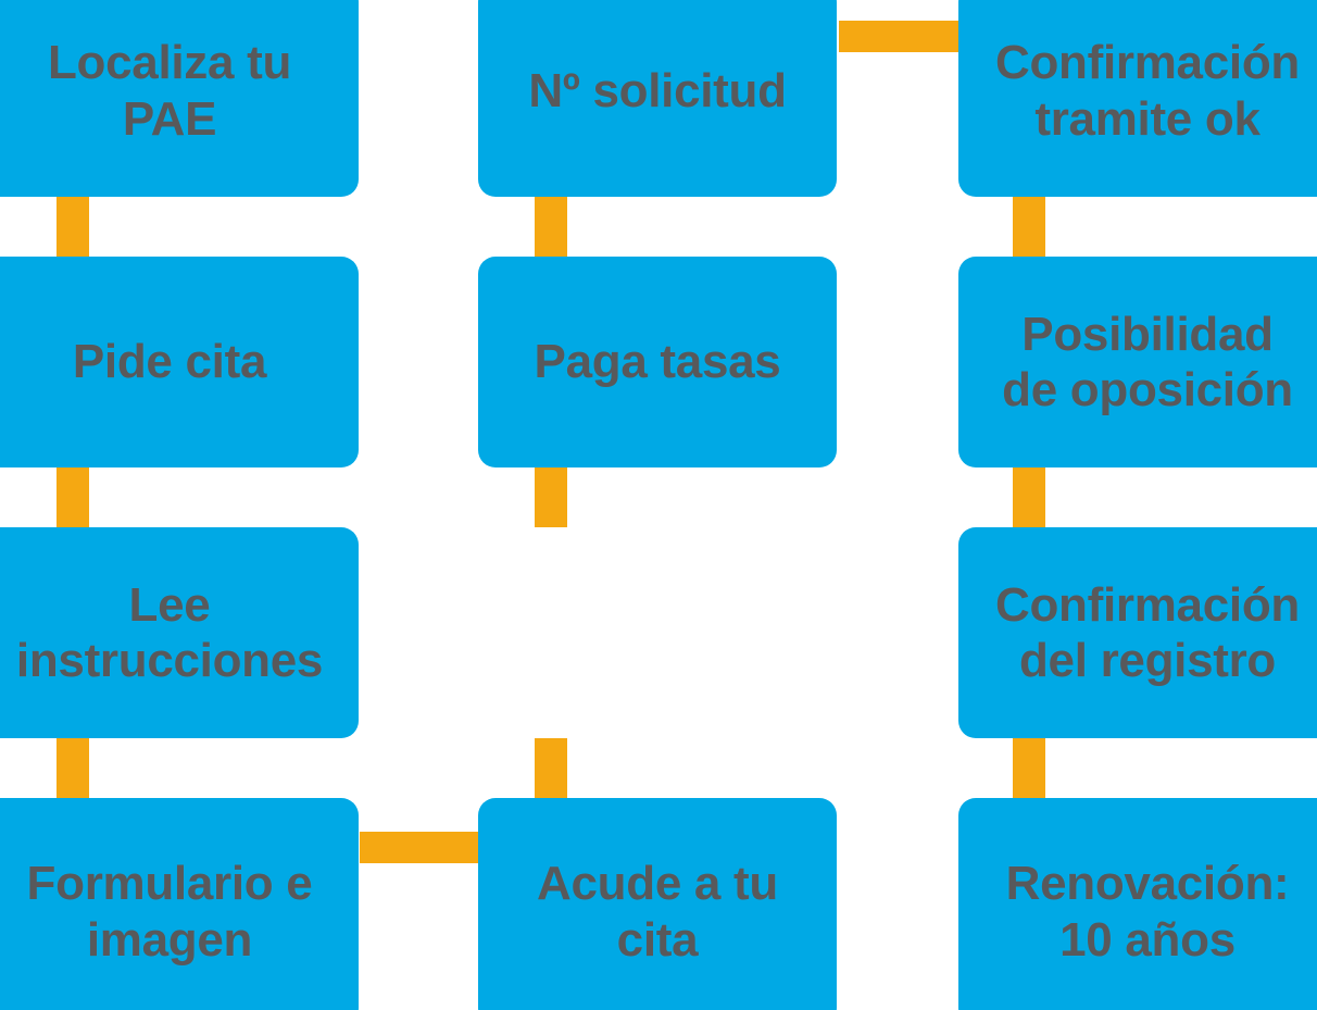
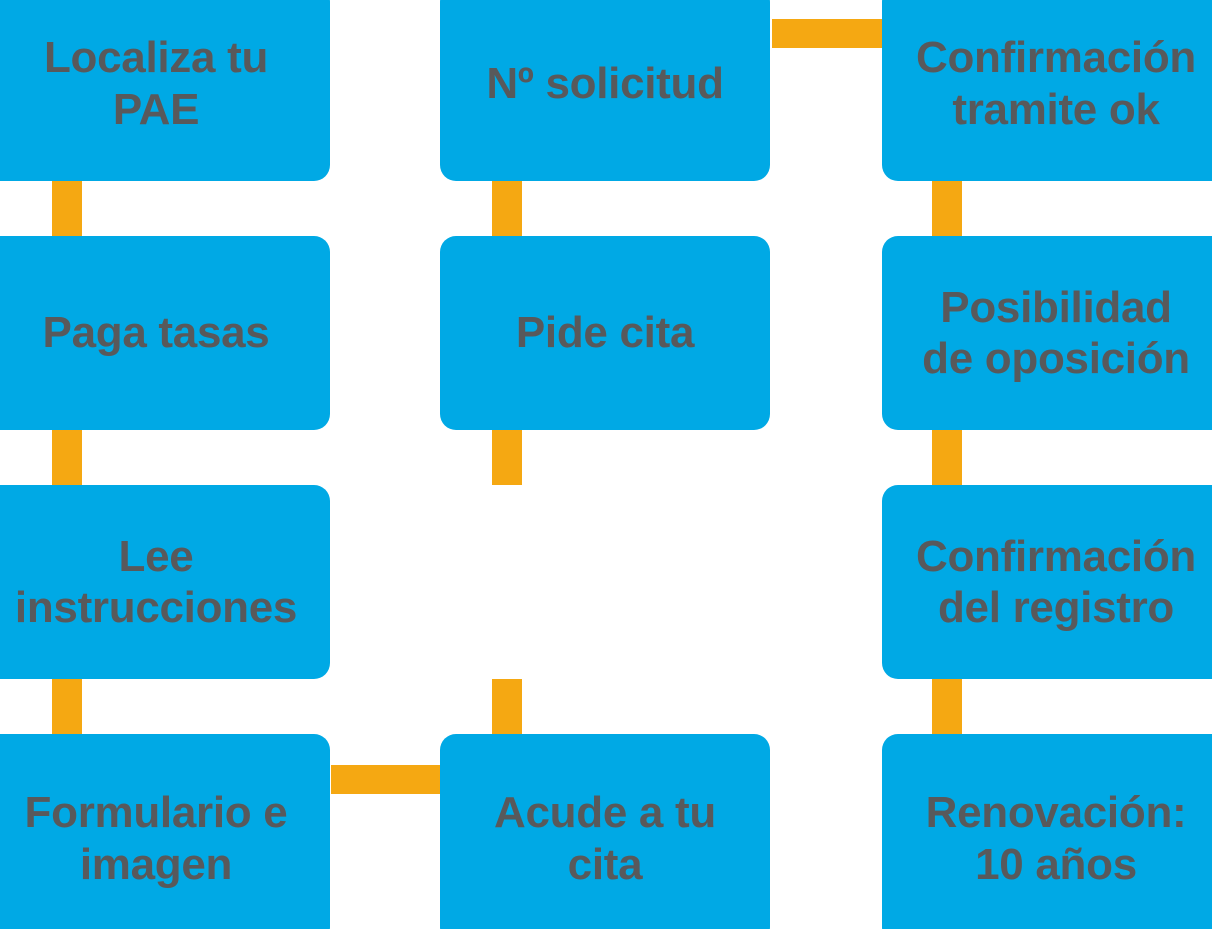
  Localiza tu
  PAE
- Pide cita
+ Paga tasas
  Lee
  instrucciones
  Formulario e
  imagen
  Nº solicitud
- Paga tasas
+ Pide cita
  Acude a tu
  cita
  Confirmación
  tramite ok
  Posibilidad
  de oposición
  Confirmación
  del registro
  Renovación:
  10 años
